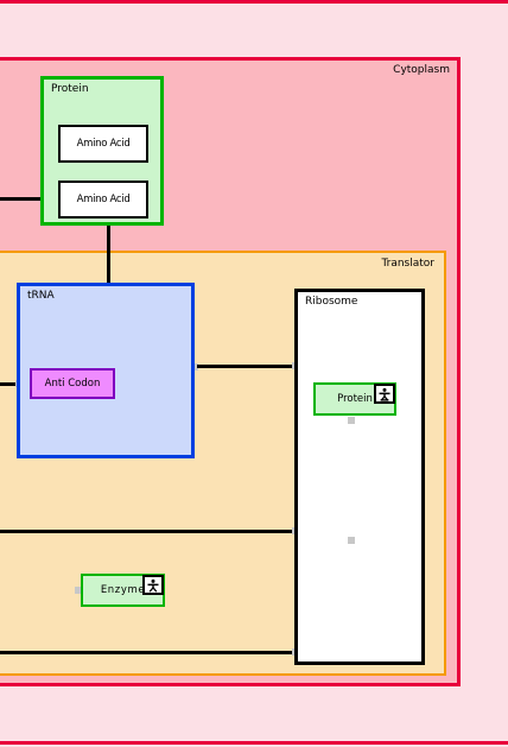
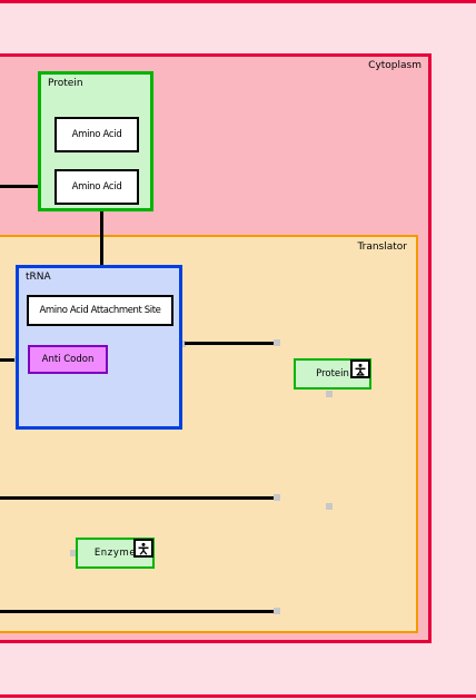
  Cytoplasm
  Translator
  Protein
  Amino Acid
  Amino Acid
  tRNA
+ Amino Acid Attachment Site
  Anti Codon
- Ribosome
  Protein
  Enzym
